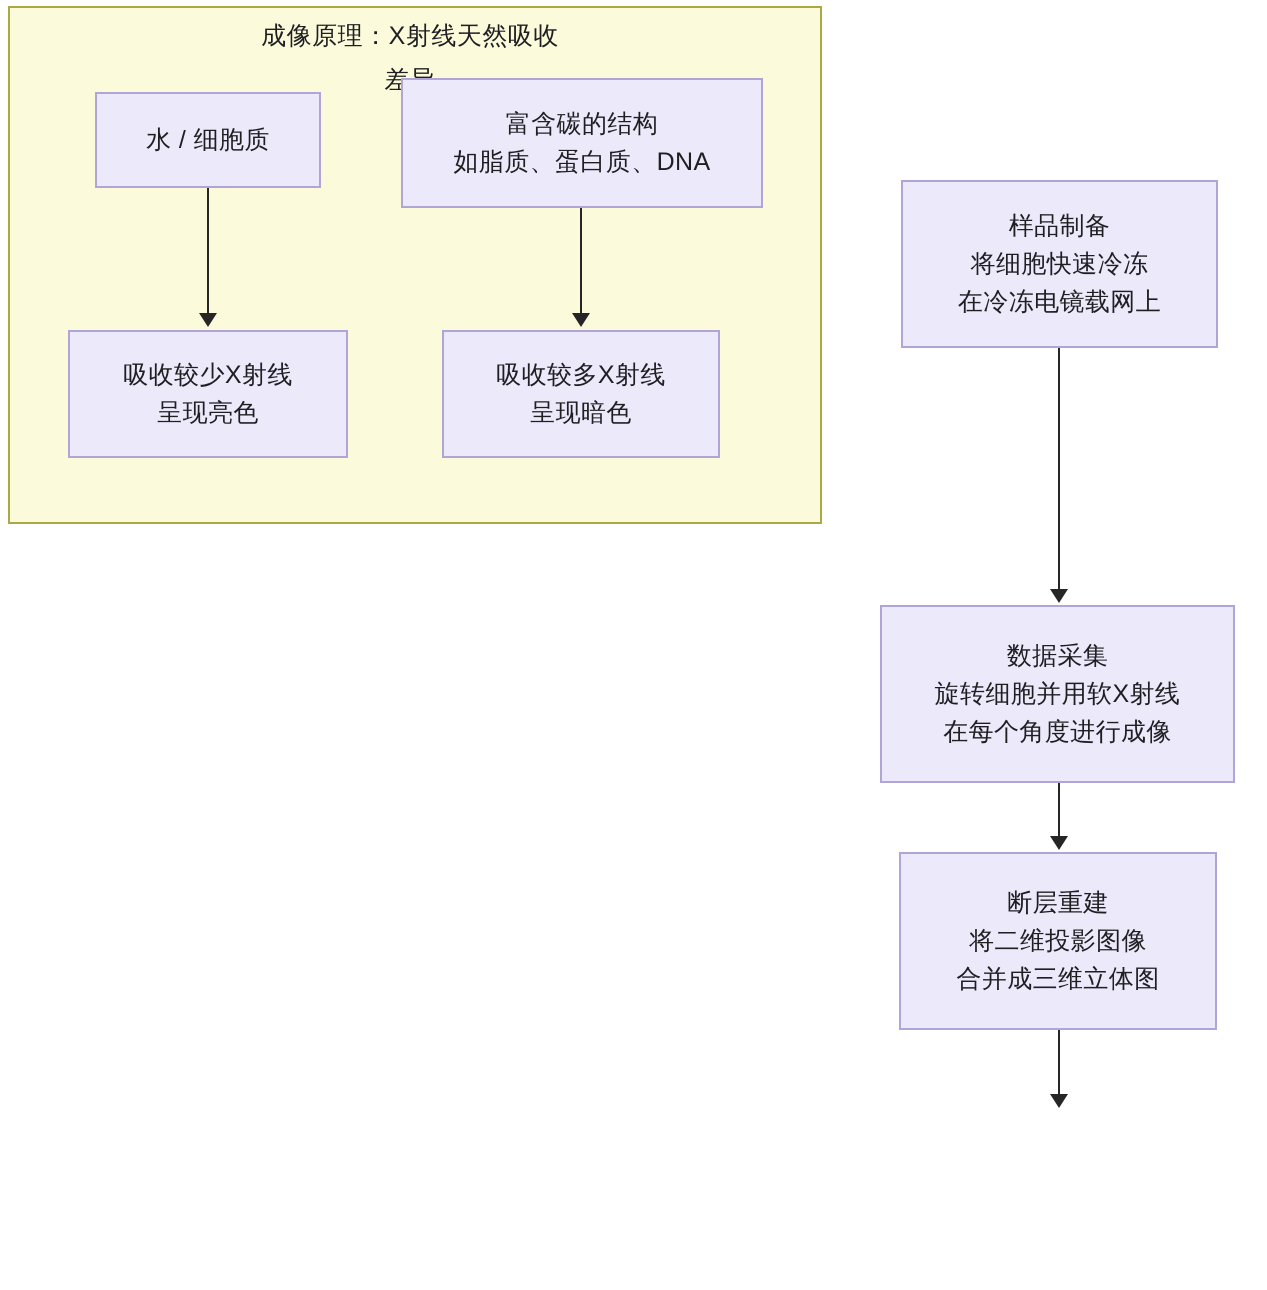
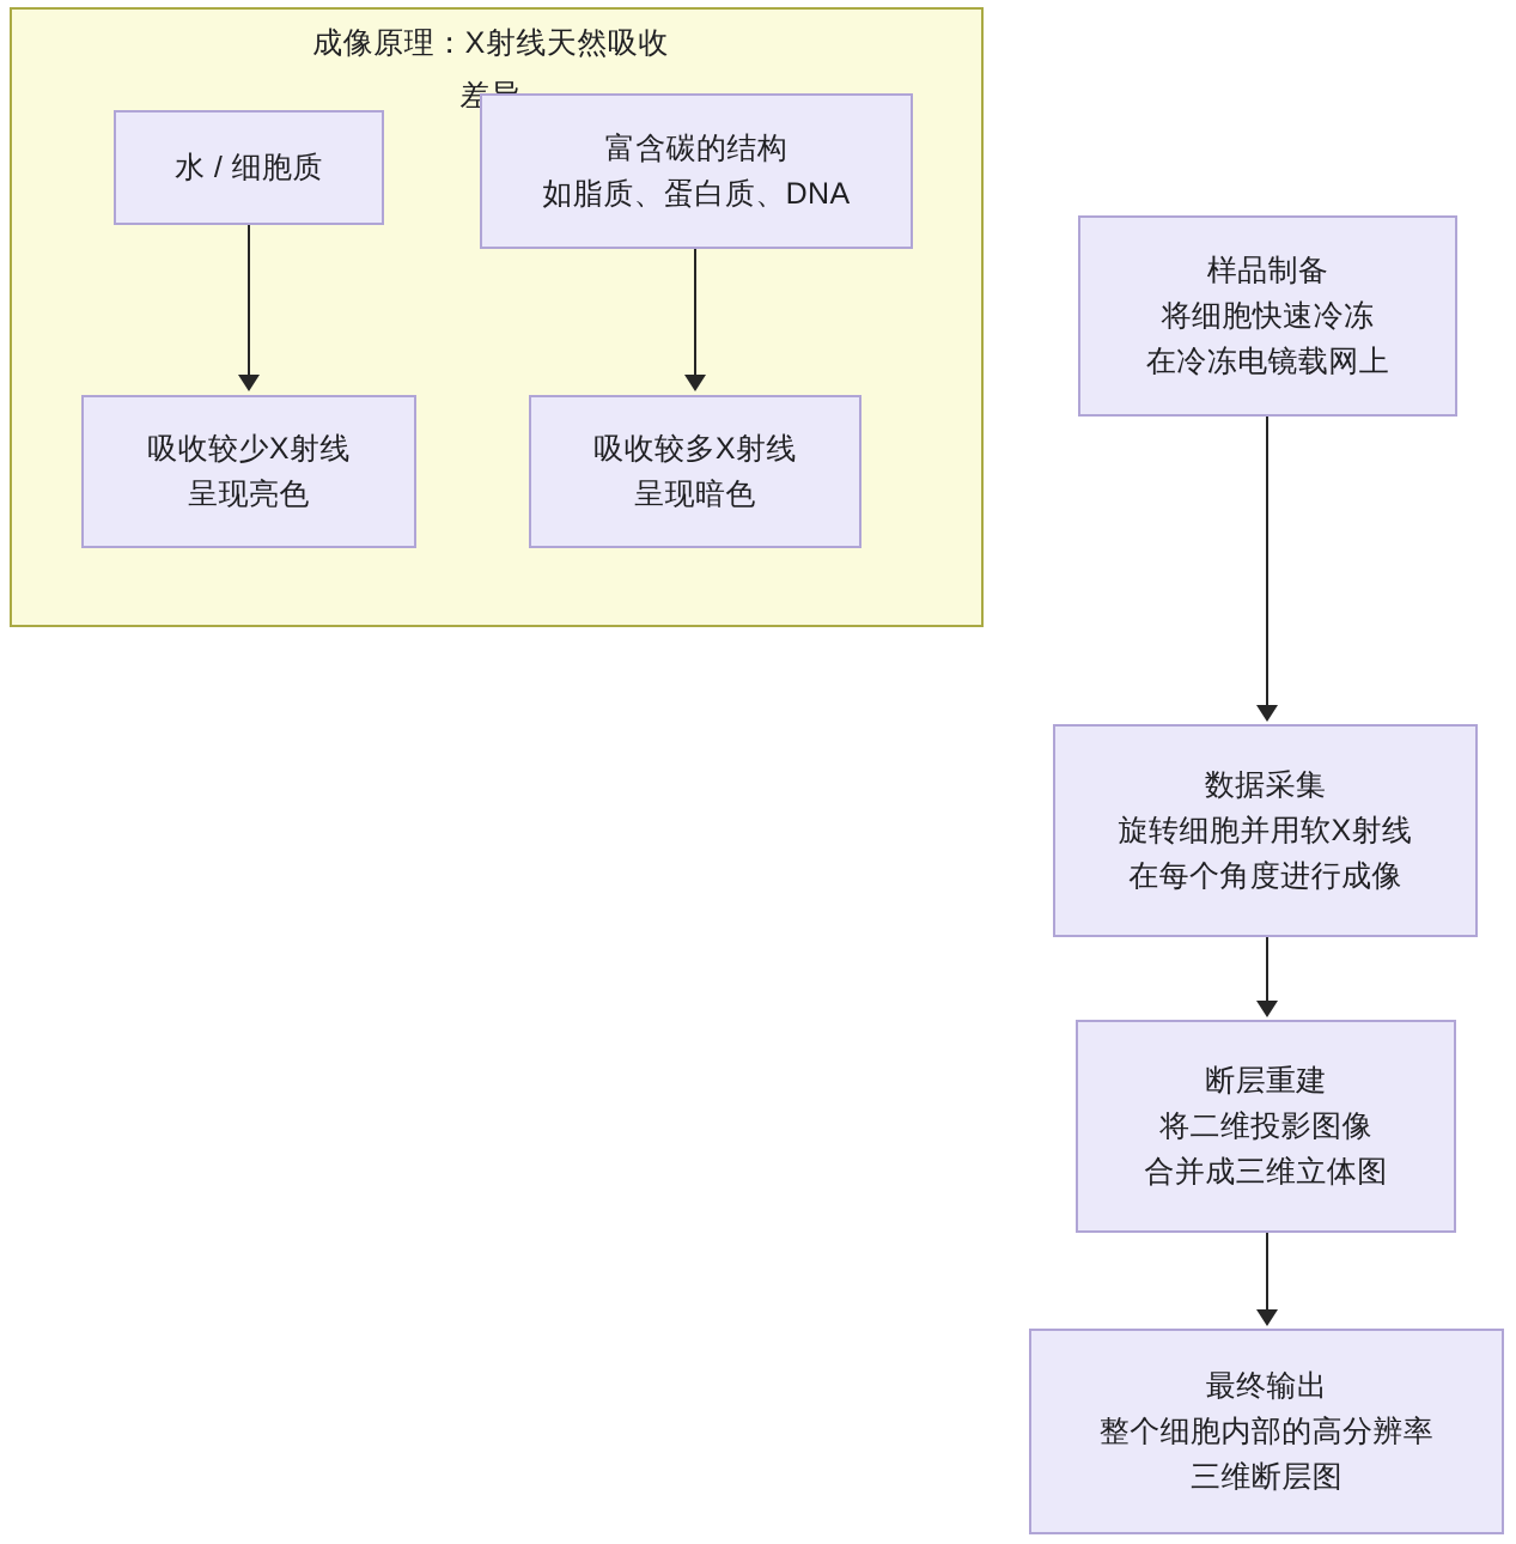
  成像原理：X射线天然吸收
  水 / 细胞质
  富含碳的结构
  如脂质、蛋白质、DNA
  吸收较少X射线
  呈现亮色
  吸收较多X射线
  呈现暗色
  样品制备
  将细胞快速冷冻
  在冷冻电镜载网上
  数据采集
  旋转细胞并用软X射线
  在每个角度进行成像
  断层重建
  将二维投影图像
  合并成三维立体图
+ 最终输出
+ 整个细胞内部的高分辨率
+ 三维断层图
